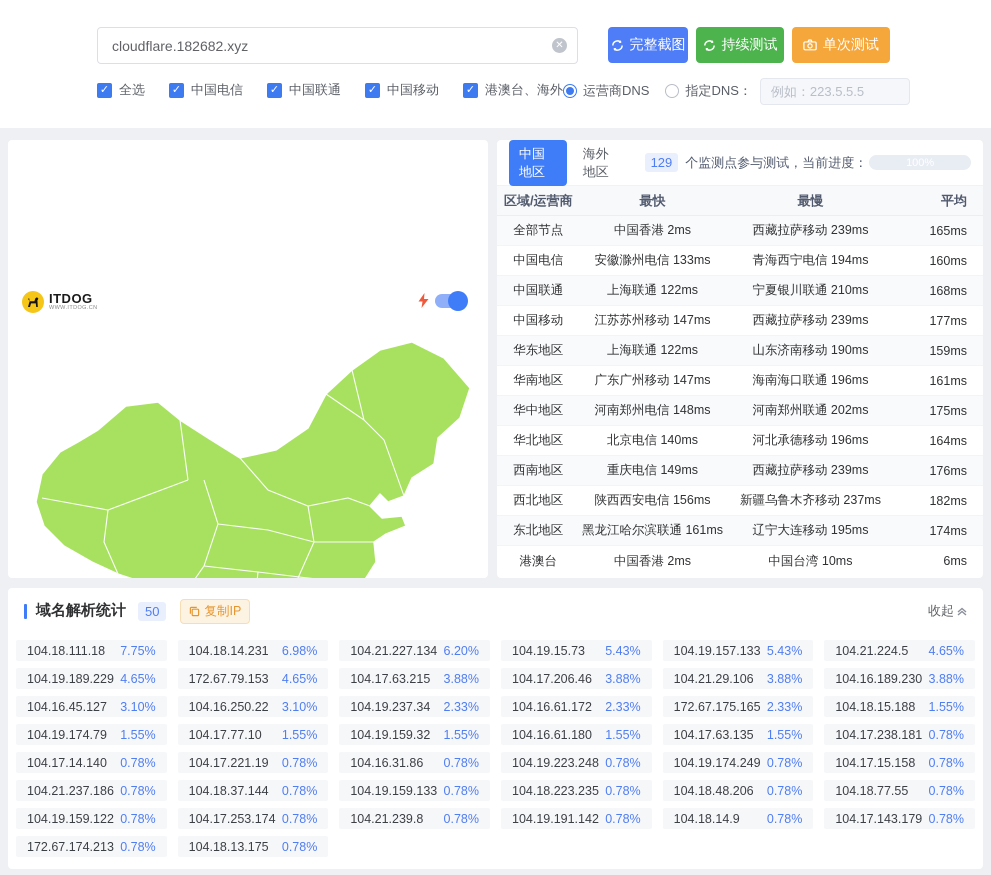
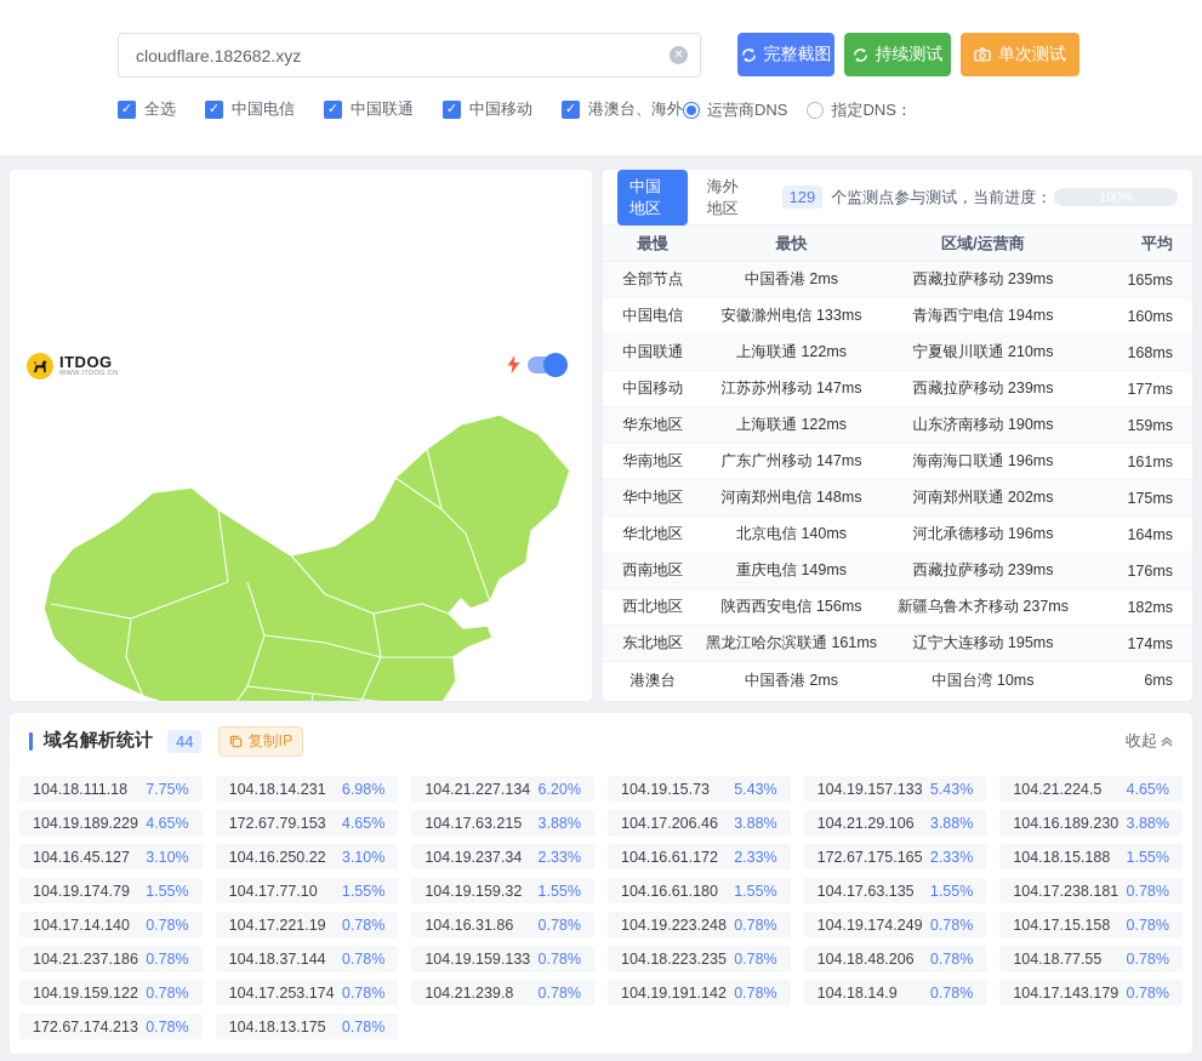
  cloudflare.182682.xyz
  ✕
  完整截图
  持续测试
  单次测试
  ✓
  全选
  ✓
  中国电信
  ✓
  中国联通
  ✓
  中国移动
  ✓
  港澳台、海外
  运营商DNS
  指定DNS：
- 例如：223.5.5.5
  ITDOG
  中国地区
  海外地区
  129
  个监测点参与测试，当前进度：
- 区域/运营商
+ 最慢
  最快
- 最慢
+ 区域/运营商
  平均
  全部节点
  中国香港 2ms
  西藏拉萨移动 239ms
  165ms
  中国电信
  安徽滁州电信 133ms
  青海西宁电信 194ms
  160ms
  中国联通
  上海联通 122ms
  宁夏银川联通 210ms
  168ms
  中国移动
  江苏苏州移动 147ms
  西藏拉萨移动 239ms
  177ms
  华东地区
  上海联通 122ms
  山东济南移动 190ms
  159ms
  华南地区
  广东广州移动 147ms
  海南海口联通 196ms
  161ms
  华中地区
  河南郑州电信 148ms
  河南郑州联通 202ms
  175ms
  华北地区
  北京电信 140ms
  河北承德移动 196ms
  164ms
  西南地区
  重庆电信 149ms
  西藏拉萨移动 239ms
  176ms
  西北地区
  陕西西安电信 156ms
  新疆乌鲁木齐移动 237ms
  182ms
  东北地区
  黑龙江哈尔滨联通 161ms
  辽宁大连移动 195ms
  174ms
  港澳台
  中国香港 2ms
  中国台湾 10ms
  6ms
  域名解析统计
- 50
+ 44
  复制IP
  收起
  104.18.111.18
  7.75%
  104.18.14.231
  6.98%
  104.21.227.134
  6.20%
  104.19.15.73
  5.43%
  104.19.157.133
  5.43%
  104.21.224.5
  4.65%
  104.19.189.229
  4.65%
  172.67.79.153
  4.65%
  104.17.63.215
  3.88%
  104.17.206.46
  3.88%
  104.21.29.106
  3.88%
  104.16.189.230
  3.88%
  104.16.45.127
  3.10%
  104.16.250.22
  3.10%
  104.19.237.34
  2.33%
  104.16.61.172
  2.33%
  172.67.175.165
  2.33%
  104.18.15.188
  1.55%
  104.19.174.79
  1.55%
  104.17.77.10
  1.55%
  104.19.159.32
  1.55%
  104.16.61.180
  1.55%
  104.17.63.135
  1.55%
  104.17.238.181
  0.78%
  104.17.14.140
  0.78%
  104.17.221.19
  0.78%
  104.16.31.86
  0.78%
  104.19.223.248
  0.78%
  104.19.174.249
  0.78%
  104.17.15.158
  0.78%
  104.21.237.186
  0.78%
  104.18.37.144
  0.78%
  104.19.159.133
  0.78%
  104.18.223.235
  0.78%
  104.18.48.206
  0.78%
  104.18.77.55
  0.78%
  104.19.159.122
  0.78%
  104.17.253.174
  0.78%
  104.21.239.8
  0.78%
  104.19.191.142
  0.78%
  104.18.14.9
  0.78%
  104.17.143.179
  0.78%
  172.67.174.213
  0.78%
  104.18.13.175
  0.78%
